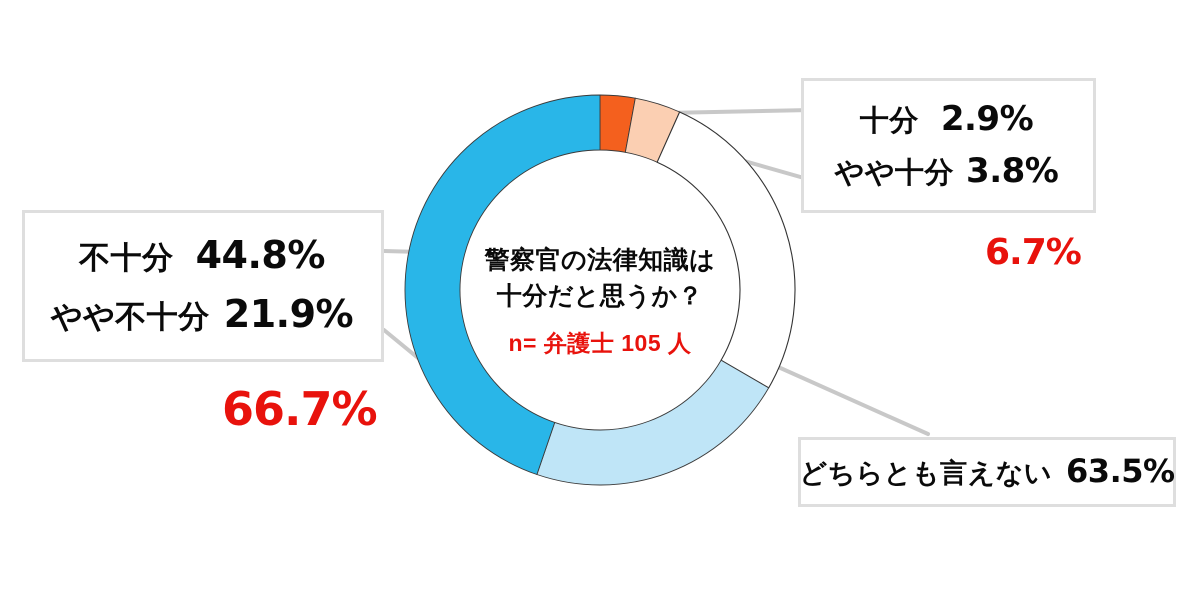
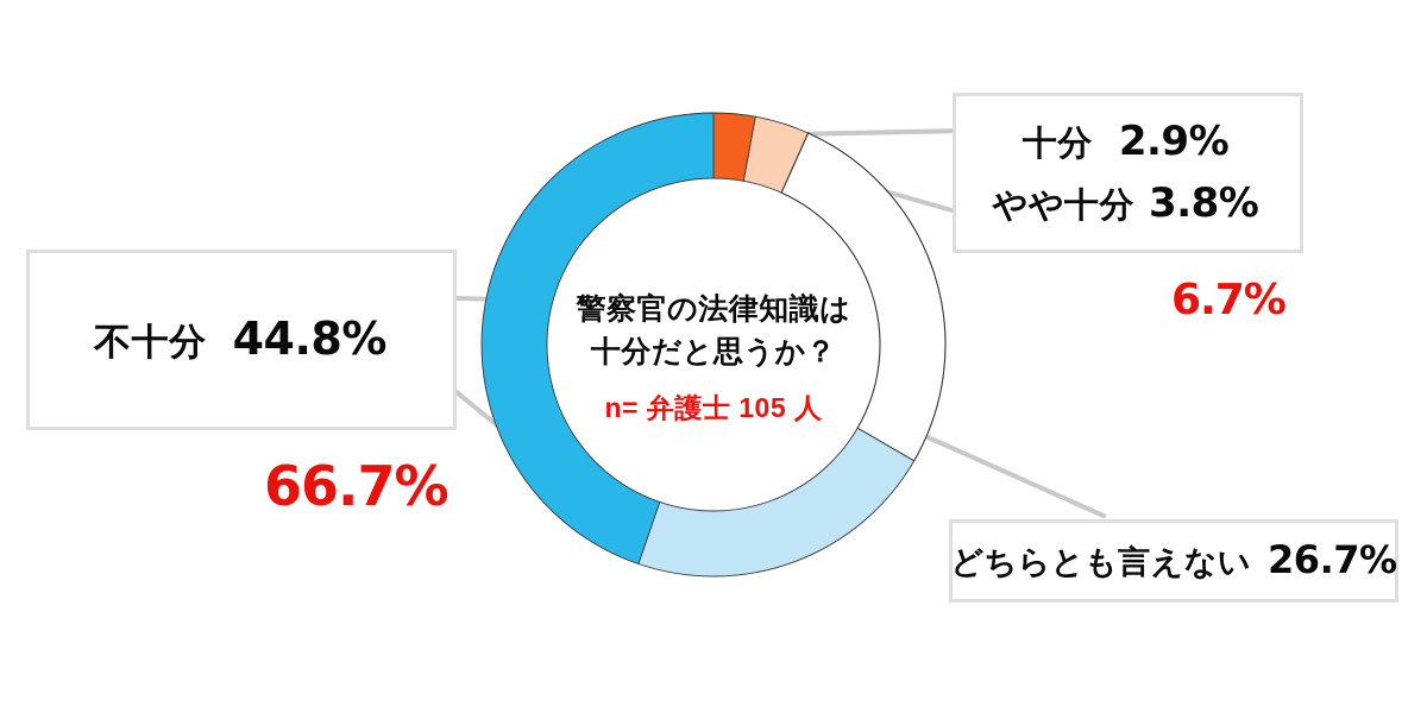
  警察官の法律知識は
  十分だと思うか？
  n= 弁護士 105 人
  十分
  2.9%
  やや十分
  3.8%
  6.7%
  不十分
  44.8%
- やや不十分
- 21.9%
  66.7%
  どちらとも言えない
- 63.5%
+ 26.7%
